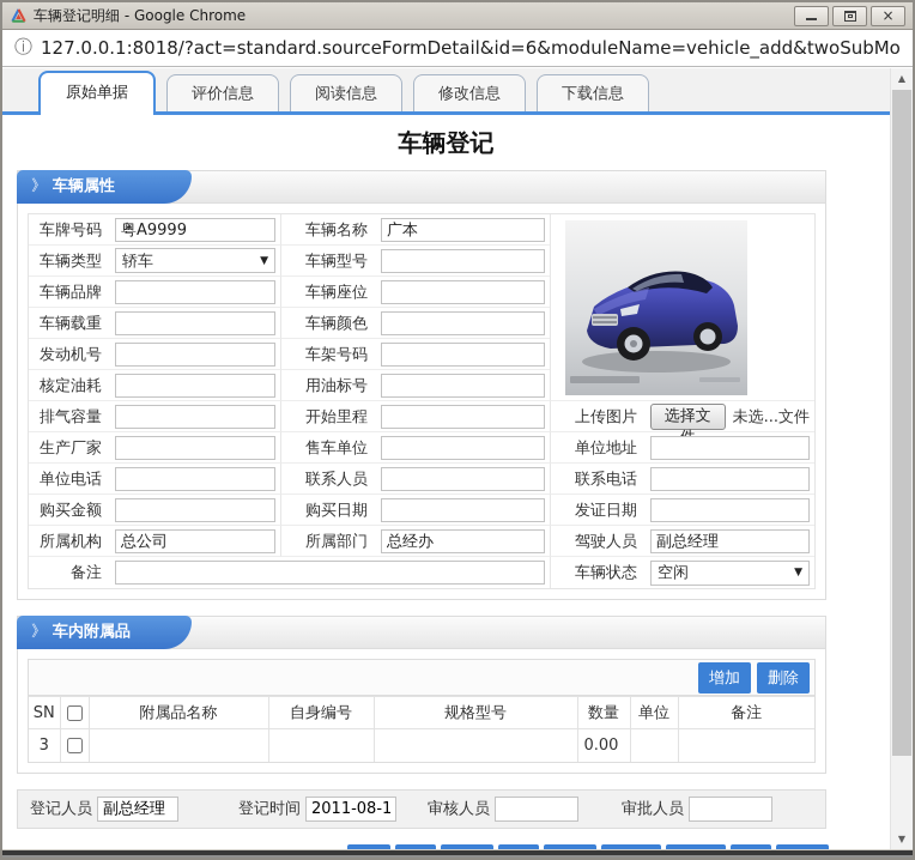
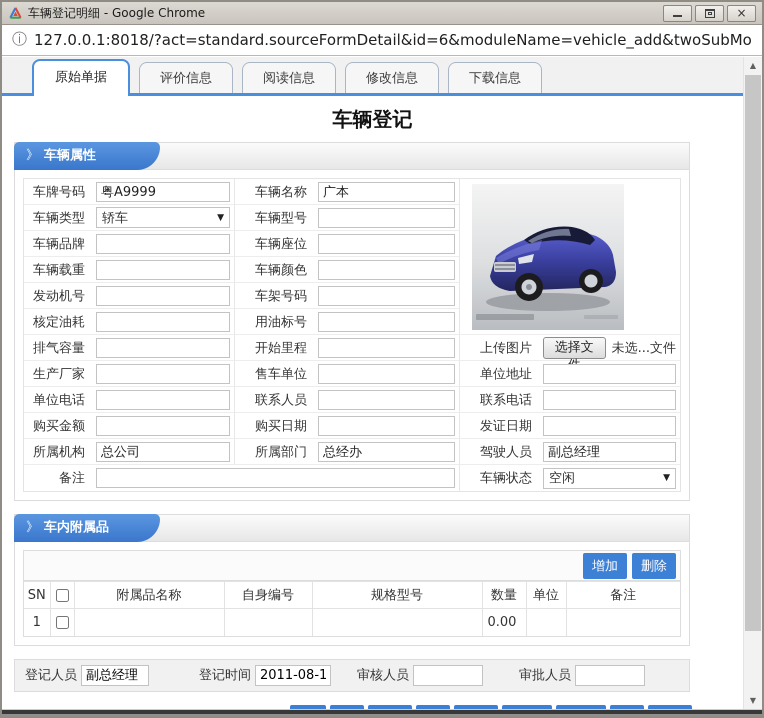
  车辆登记明细 - Google Chrome
  ×
  ⓘ
  127.0.0.1:8018/?act=standard.sourceFormDetail&id=6&moduleName=vehicle_add&twoSubMo
  原始单据
  评价信息
  阅读信息
  修改信息
  下载信息
  车辆登记
  》 车辆属性
  车牌号码
  粤A9999
  车辆名称
  广本
  车辆类型
  轿车
  ▼
  车辆型号
  车辆品牌
  车辆座位
  车辆载重
  车辆颜色
  发动机号
  车架号码
  核定油耗
  用油标号
  排气容量
  开始里程
  上传图片
  选择文
  未选...文件
  生产厂家
  售车单位
  单位地址
  单位电话
  联系人员
  联系电话
  购买金额
  购买日期
  发证日期
  所属机构
  总公司
  所属部门
  总经办
  驾驶人员
  副总经理
  备注
  车辆状态
  空闲
  ▼
  》 车内附属品
  增加
  删除
  SN		附属品名称	自身编号	规格型号	数量	单位	备注
- 3					0.00
+ 1					0.00
  登记人员
  副总经理
  登记时间
  2011-08-1
  审核人员
  审批人员
  ▲
  ▼
